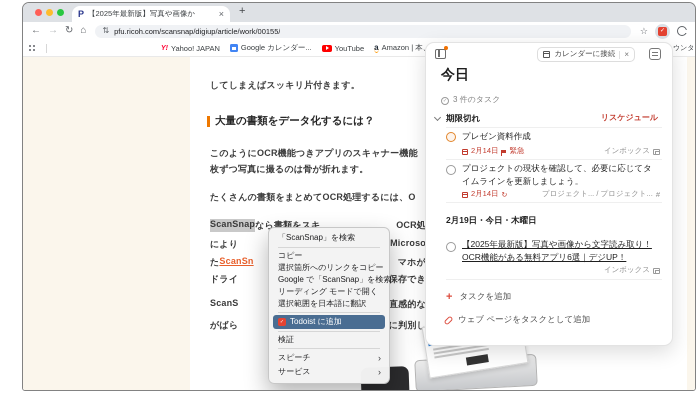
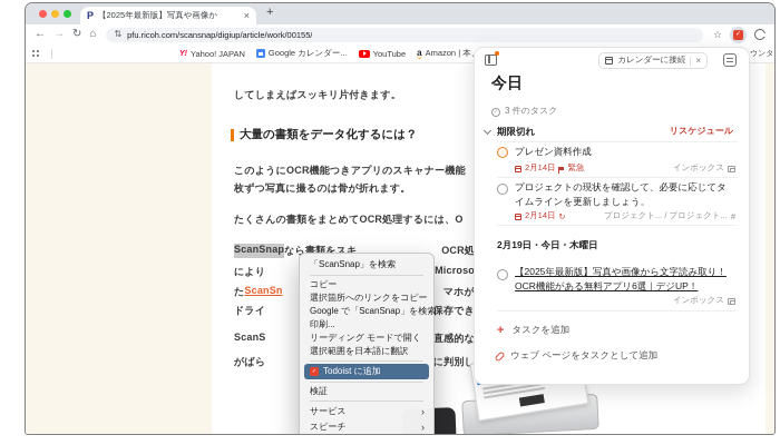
  P
  【2025年最新版】写真や画像か
  ×
  +
  ←
  →
  ↻
  ⌂
  ⇅
  pfu.ricoh.com/scansnap/digiup/article/work/00155/
  ☆
  Yahoo! JAPAN
  Google カレンダー...
  YouTube
  a
  Amazon | 本
  してしまえばスッキリ片付きます。
  大量の書類をデータ化するには？
  このようにOCR機能つきアプリのスキャナー機能
  枚ずつ写真に撮るのは骨が折れます。
  たくさんの書類をまとめてOCR処理するには、O
  ScanSnap
  なら書類をスキ
  OCR処
  により
  Microso
  た
  ScanSn
  マホが
  ドライ
  保存でき
  ScanS
  直感的な
  がばら
  に判別し
  「ScanSnap」を検索
  コピー
  選択箇所へのリンクをコピー
  Google で「ScanSnap」を検索
+ 印刷...
  リーディング モードで開く
  選択範囲を日本語に翻訳
  Todoist に追加
  検証
- スピーチ
+ サービス
  ›
- サービス
+ スピーチ
  ›
  カレンダーに接続
  ×
  今日
  3 件のタスク
  期限切れ
  リスケジュール
  プレゼン資料作成
  2月14日
  緊急
  インボックス
  プロジェクトの現状を確認して、必要に応じてタ
  イムラインを更新しましょう。
  2月14日
  プロジェクト... / プロジェクト...
  #
  2月19日・今日・木曜日
  【2025年最新版】写真や画像から文字読み取り！
  OCR機能がある無料アプリ6選｜デジUP！
  インボックス
  +
  タスクを追加
  ウェブ ページをタスクとして追加
